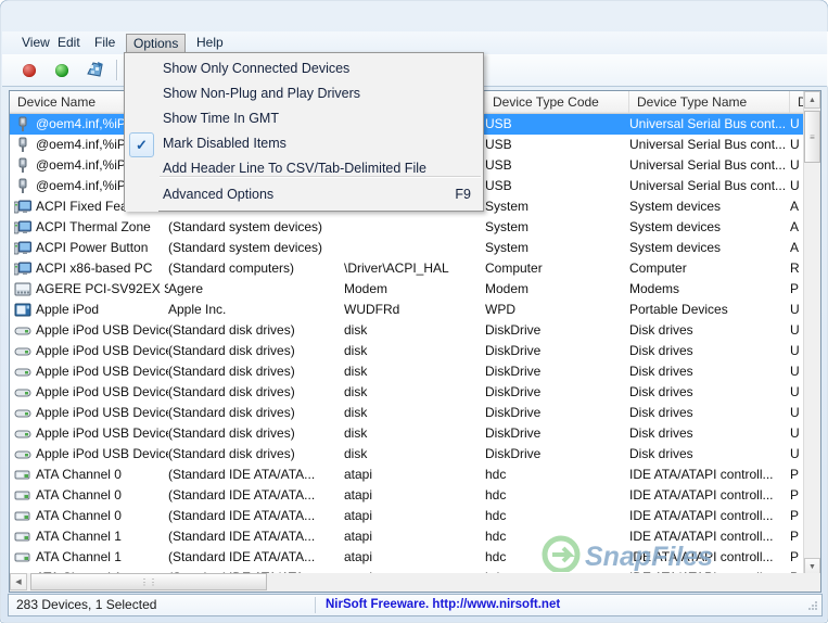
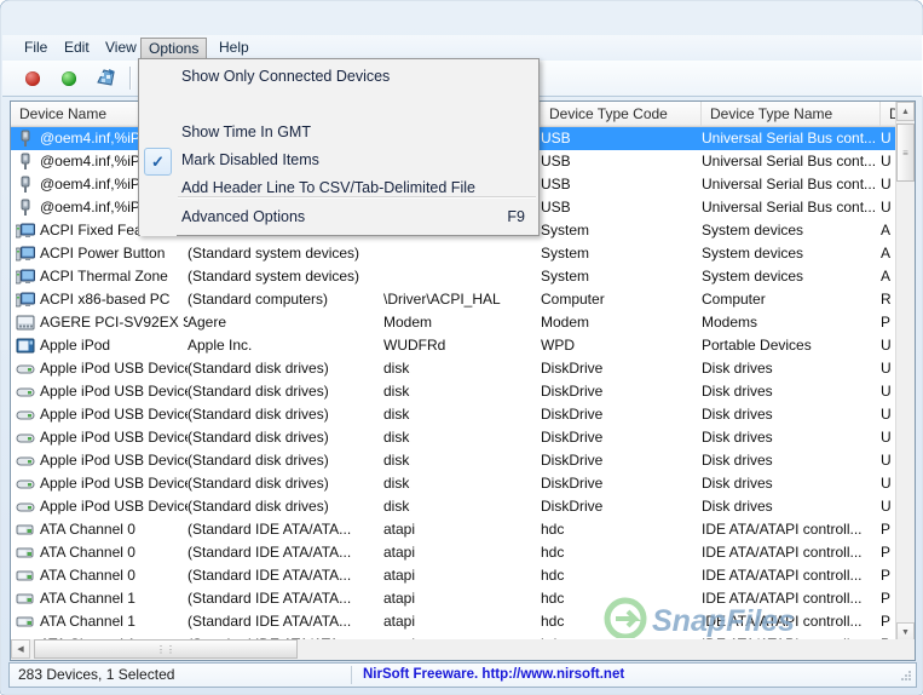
- View
+ File
  Edit
- File
+ View
  Options
  Help
  Device Name
  Device Type Code
  Device Type Name
  @oem4.inf,%iP
  USB
  Universal Serial Bus cont...
  U
  @oem4.inf,%iP
  USB
  Universal Serial Bus cont...
  U
  @oem4.inf,%iP
  USB
  Universal Serial Bus cont...
  U
  @oem4.inf,%iP
  USB
  Universal Serial Bus cont...
  U
  ACPI Fixed Fe
  System
  System devices
  A
- ACPI Thermal Zone
+ ACPI Power Button
  (Standard system devices)
  System
  System devices
  A
- ACPI Power Button
+ ACPI Thermal Zone
  (Standard system devices)
  System
  System devices
  A
  ACPI x86-based PC
  (Standard computers)
  \Driver\ACPI_HAL
  Computer
  Computer
  R
  AGERE PCI-SV92EX
  Agere
  Modem
  Modem
  Modems
  P
  Apple iPod
  Apple Inc.
  WUDFRd
  WPD
  Portable Devices
  U
  Apple iPod USB Devic
  (Standard disk drives)
  disk
  DiskDrive
  Disk drives
  U
  Apple iPod USB Devic
  (Standard disk drives)
  disk
  DiskDrive
  Disk drives
  U
  Apple iPod USB Devic
  (Standard disk drives)
  disk
  DiskDrive
  Disk drives
  U
  Apple iPod USB Devic
  (Standard disk drives)
  disk
  DiskDrive
  Disk drives
  U
  Apple iPod USB Devic
  (Standard disk drives)
  disk
  DiskDrive
  Disk drives
  U
  Apple iPod USB Devic
  (Standard disk drives)
  disk
  DiskDrive
  Disk drives
  U
  Apple iPod USB Devic
  (Standard disk drives)
  disk
  DiskDrive
  Disk drives
  U
  ATA Channel 0
  (Standard IDE ATA/ATA...
  atapi
  hdc
  IDE ATA/ATAPI controll...
  P
  ATA Channel 0
  (Standard IDE ATA/ATA...
  atapi
  hdc
  IDE ATA/ATAPI controll...
  P
  ATA Channel 0
  (Standard IDE ATA/ATA...
  atapi
  hdc
  IDE ATA/ATAPI controll...
  P
  ATA Channel 1
  (Standard IDE ATA/ATA...
  atapi
  hdc
  IDE ATA/ATAPI controll...
  P
  ATA Channel 1
  (Standard IDE ATA/ATA...
  atapi
  hdc
  IDE ATA/ATAPI controll...
  P
  ≡
  ⋮⋮
  283 Devices, 1 Selected
  NirSoft Freeware. http://www.nirsoft.net
  SnapFiles
  Show Only Connected Devices
- Show Non-Plug and Play Drivers
  Show Time In GMT
  ✓
  Mark Disabled Items
  Add Header Line To CSV/Tab-Delimited File
  Advanced Options
  F9
